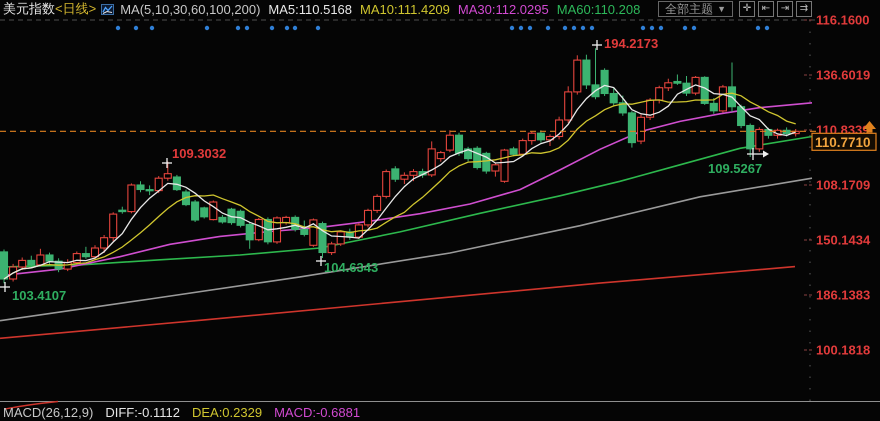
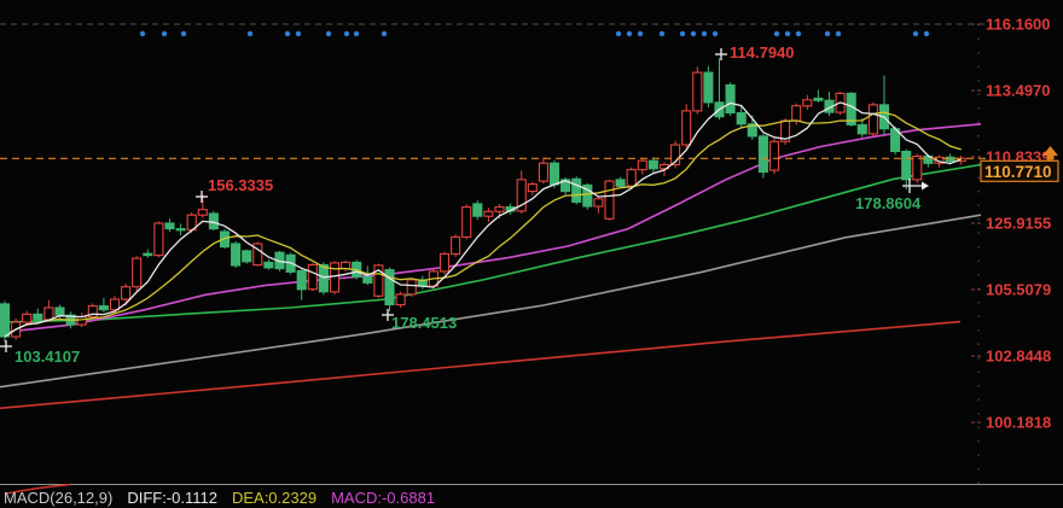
- 美元指数
- <日线>
- MA(5,10,30,60,100,200)
- MA5:110.5168
- MA10:111.4209
- MA30:112.0295
- MA60:110.208
- 全部主题
- ▼
- ✛
- ⇤
- ⇥
- ⇉
  103.4107
- 109.3032
+ 156.3335
- 104.6343
+ 178.4513
- 194.2173
+ 114.7940
- 109.5267
+ 178.8604
  116.1600
- 136.6019
+ 113.4970
  110.8339
- 108.1709
+ 125.9155
- 150.1434
+ 105.5079
- 186.1383
+ 102.8448
  100.1818
  110.7710
  MACD(26,12,9)
  DIFF:-0.1112
  DEA:0.2329
  MACD:-0.6881
